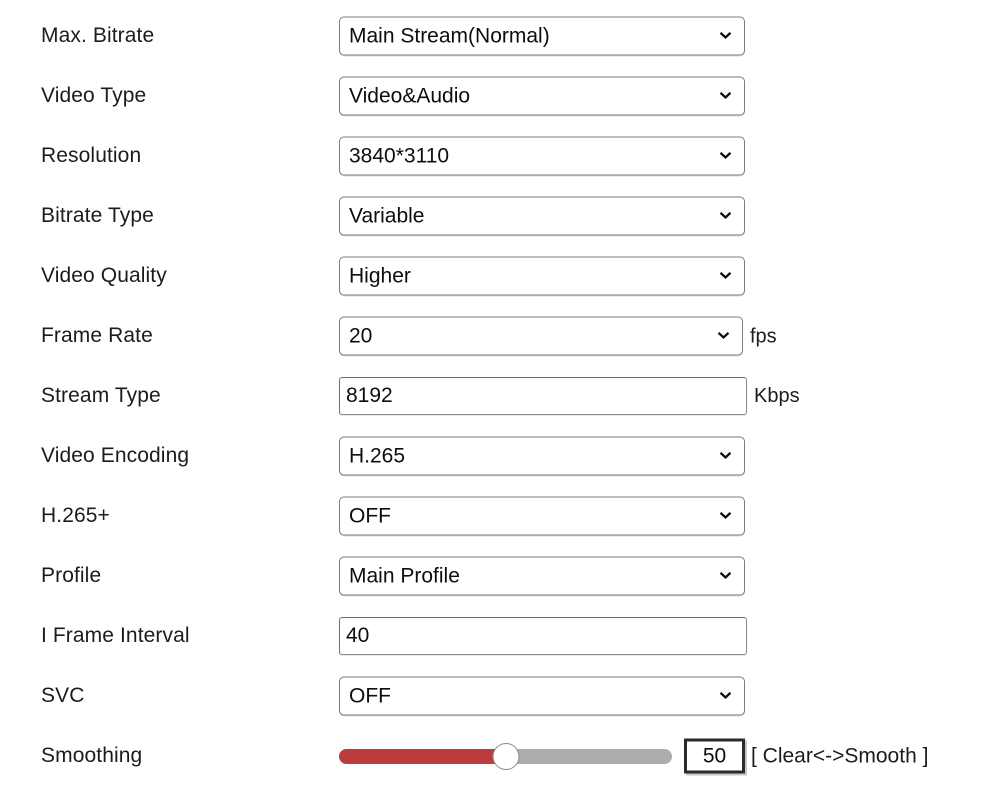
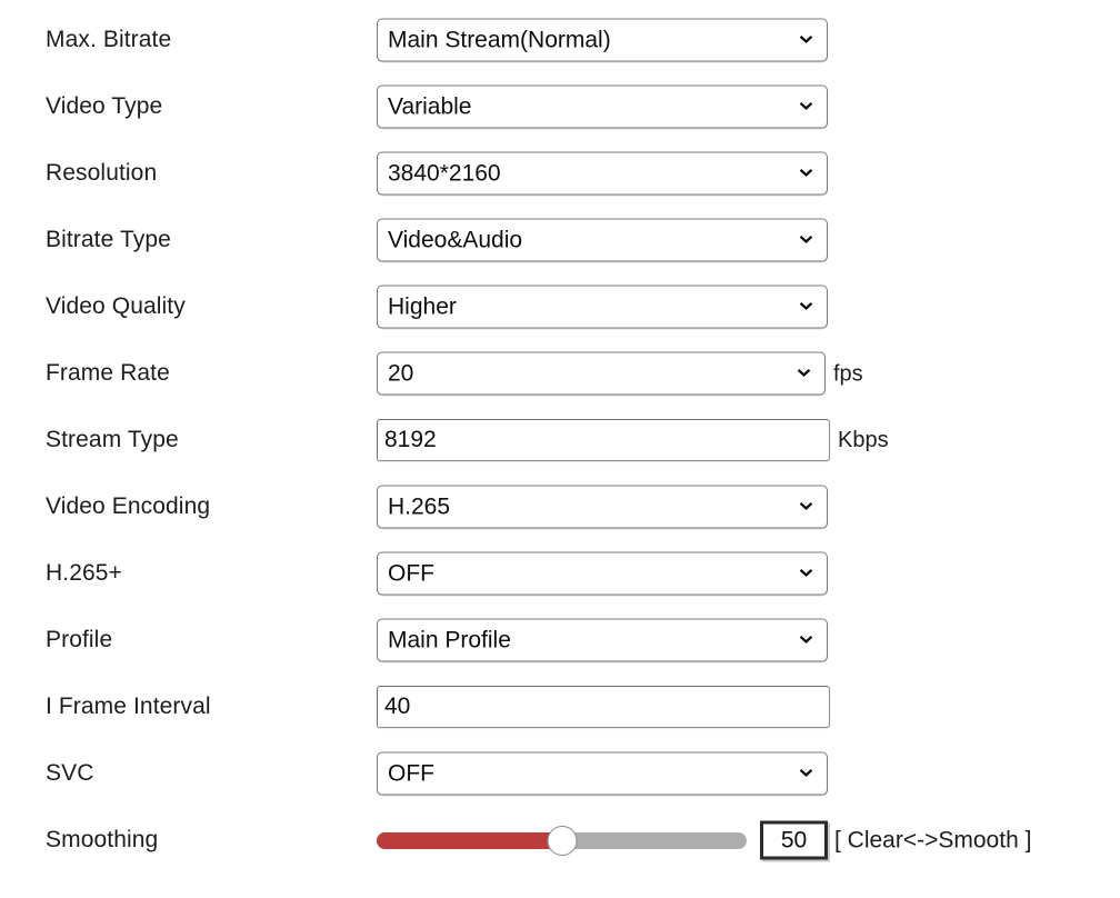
  Max. Bitrate
  Main Stream(Normal)
  Video Type
- Video&Audio
+ Variable
  Resolution
- 3840*3110
+ 3840*2160
  Bitrate Type
- Variable
+ Video&Audio
  Video Quality
  Higher
  Frame Rate
  20
  fps
  Stream Type
  8192
  Kbps
  Video Encoding
  H.265
  H.265+
  OFF
  Profile
  Main Profile
  I Frame Interval
  40
  SVC
  OFF
  Smoothing
  50
  [ Clear<->Smooth ]
